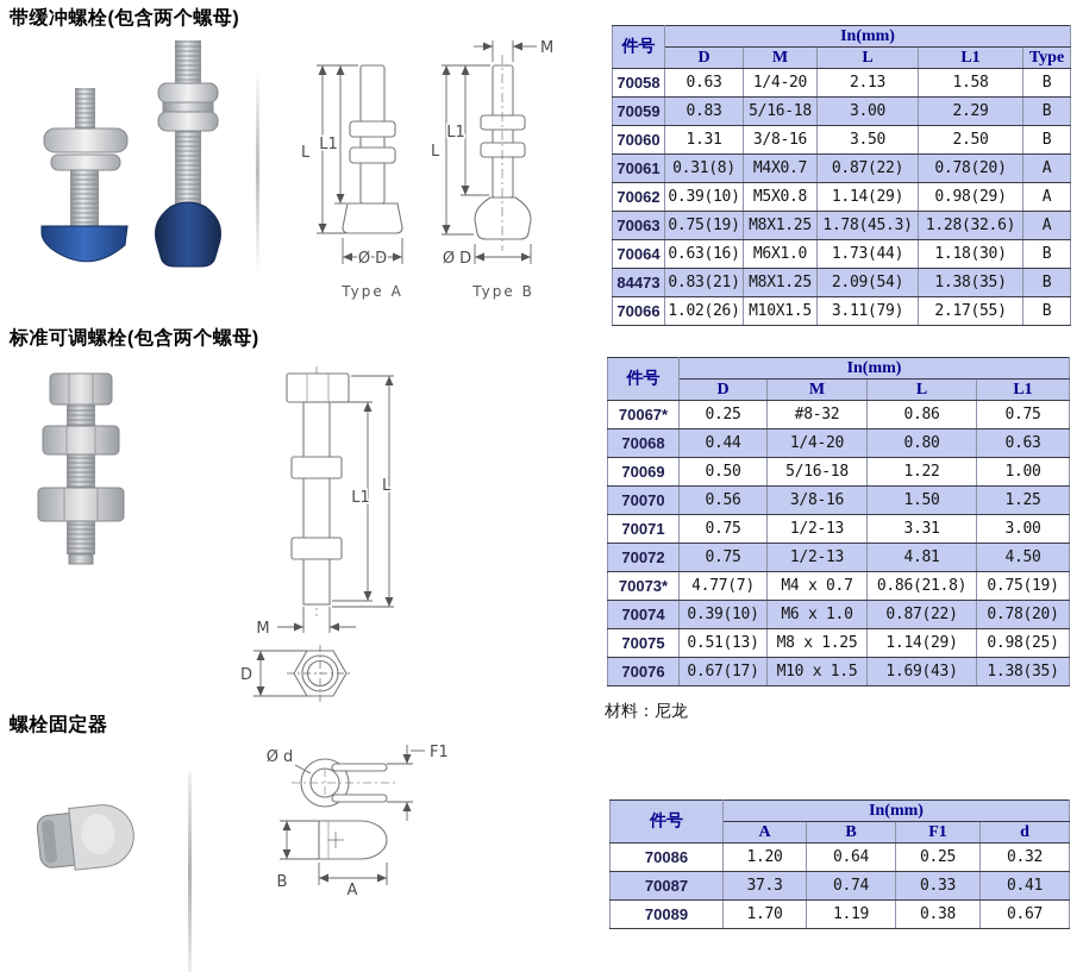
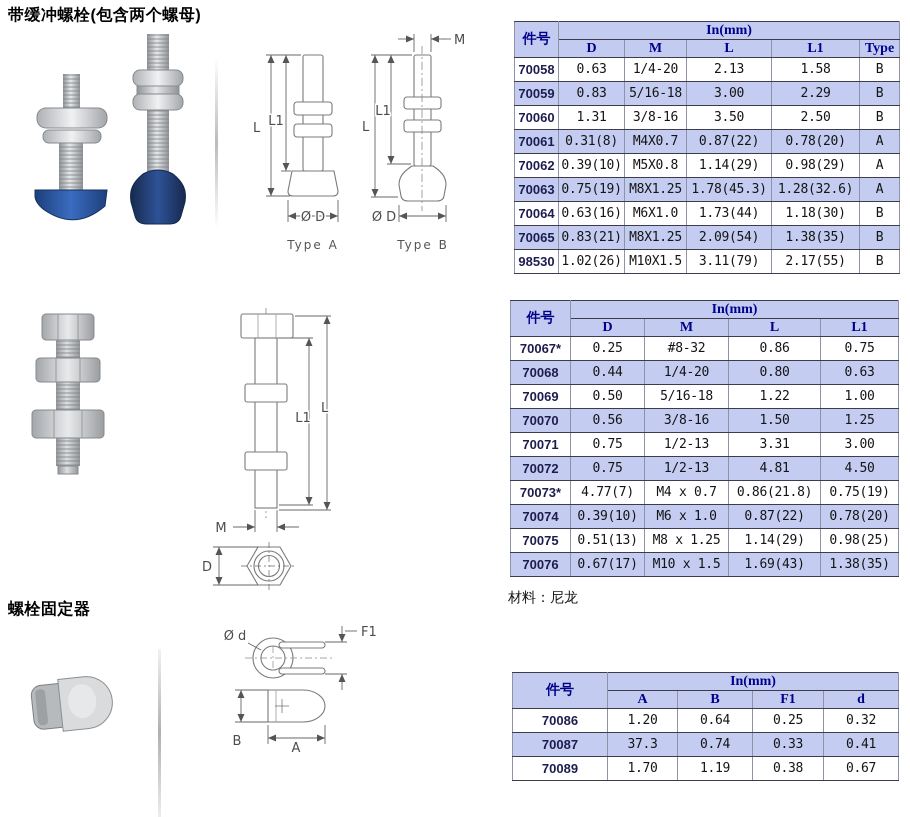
  带缓冲螺栓(包含两个螺母)
- 标准可调螺栓(包含两个螺母)
  螺栓固定器
  L
  L1
  Ø D
  M
  L
  L1
  Ø D
  Type A
  Type B
  M
  L1
  L
  D
  材料：尼龙
  Ø d
  F1
  B
  A
  件号	In(mm)
  D	M	L	L1	Type
  70058	0.63	1/4-20	2.13	1.58	B
  70059	0.83	5/16-18	3.00	2.29	B
  70060	1.31	3/8-16	3.50	2.50	B
  70061	0.31(8)	M4X0.7	0.87(22)	0.78(20)	A
  70062	0.39(10)	M5X0.8	1.14(29)	0.98(29)	A
  70063	0.75(19)	M8X1.25	1.78(45.3)	1.28(32.6)	A
  70064	0.63(16)	M6X1.0	1.73(44)	1.18(30)	B
- 84473	0.83(21)	M8X1.25	2.09(54)	1.38(35)	B
+ 70065	0.83(21)	M8X1.25	2.09(54)	1.38(35)	B
- 70066	1.02(26)	M10X1.5	3.11(79)	2.17(55)	B
+ 98530	1.02(26)	M10X1.5	3.11(79)	2.17(55)	B
  件号	In(mm)
  D	M	L	L1
  70067*	0.25	#8-32	0.86	0.75
  70068	0.44	1/4-20	0.80	0.63
  70069	0.50	5/16-18	1.22	1.00
  70070	0.56	3/8-16	1.50	1.25
  70071	0.75	1/2-13	3.31	3.00
  70072	0.75	1/2-13	4.81	4.50
  70073*	4.77(7)	M4 x 0.7	0.86(21.8)	0.75(19)
  70074	0.39(10)	M6 x 1.0	0.87(22)	0.78(20)
  70075	0.51(13)	M8 x 1.25	1.14(29)	0.98(25)
  70076	0.67(17)	M10 x 1.5	1.69(43)	1.38(35)
  件号	In(mm)
  A	B	F1	d
  70086	1.20	0.64	0.25	0.32
  70087	37.3	0.74	0.33	0.41
  70089	1.70	1.19	0.38	0.67
